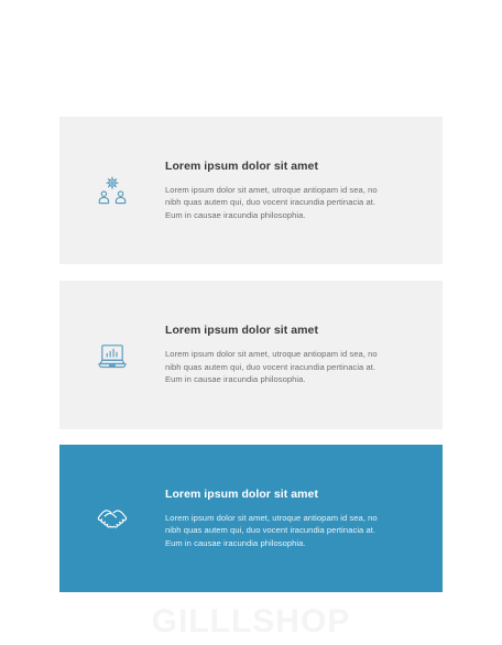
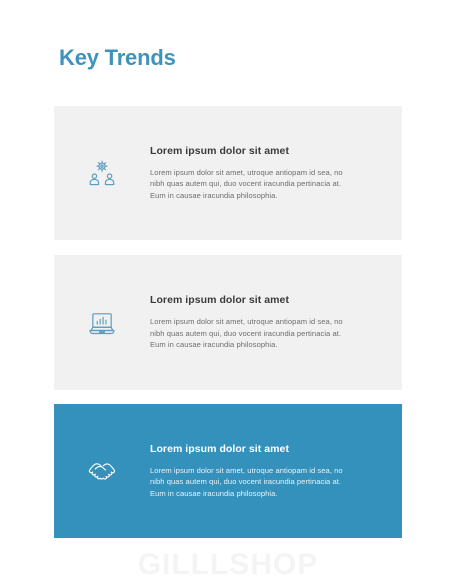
+ Key Trends
  Lorem ipsum dolor sit amet
  Lorem ipsum dolor sit amet, utroque antiopam id sea, no nibh quas autem qui, duo vocent iracundia pertinacia at. Eum in causae iracundia philosophia.
  Lorem ipsum dolor sit amet
  Lorem ipsum dolor sit amet, utroque antiopam id sea, no nibh quas autem qui, duo vocent iracundia pertinacia at. Eum in causae iracundia philosophia.
  Lorem ipsum dolor sit amet
  Lorem ipsum dolor sit amet, utroque antiopam id sea, no nibh quas autem qui, duo vocent iracundia pertinacia at. Eum in causae iracundia philosophia.
